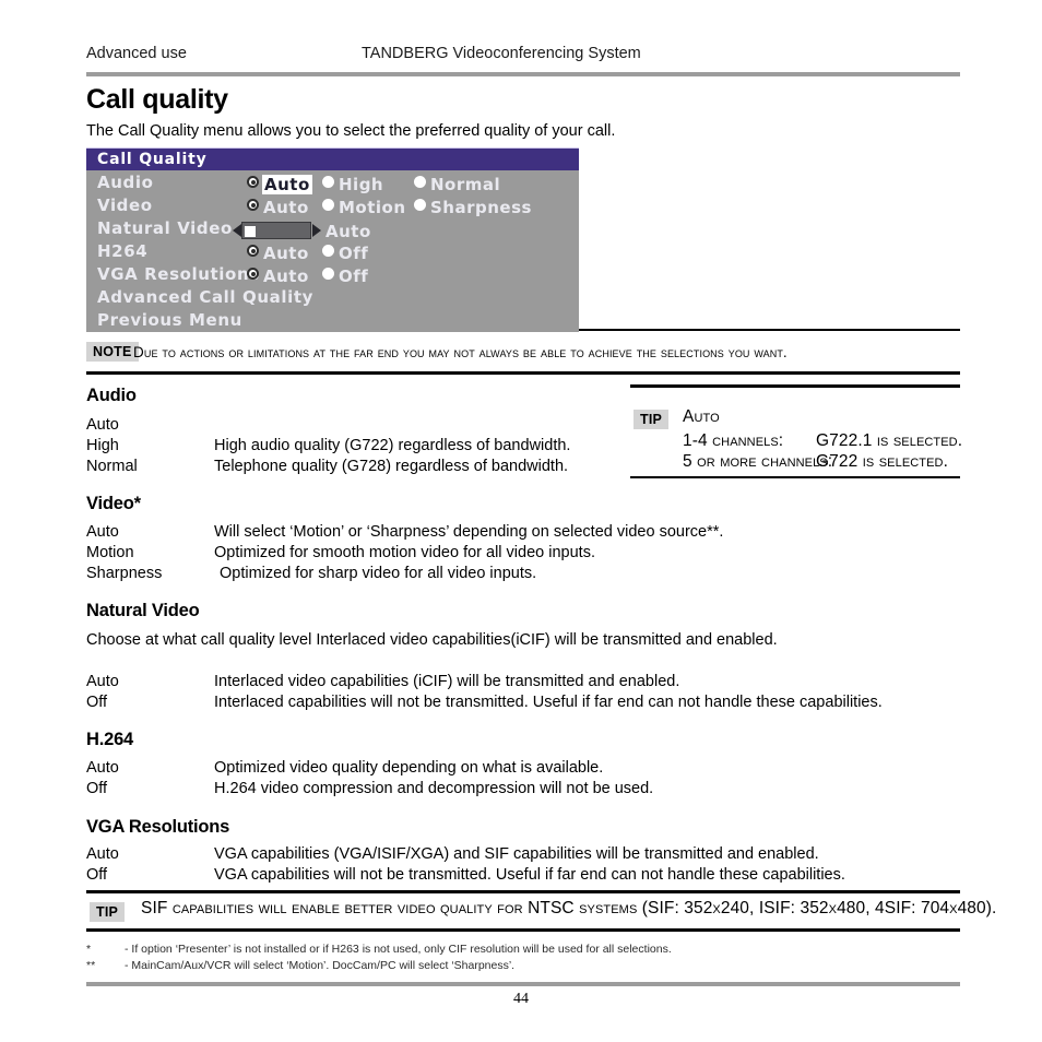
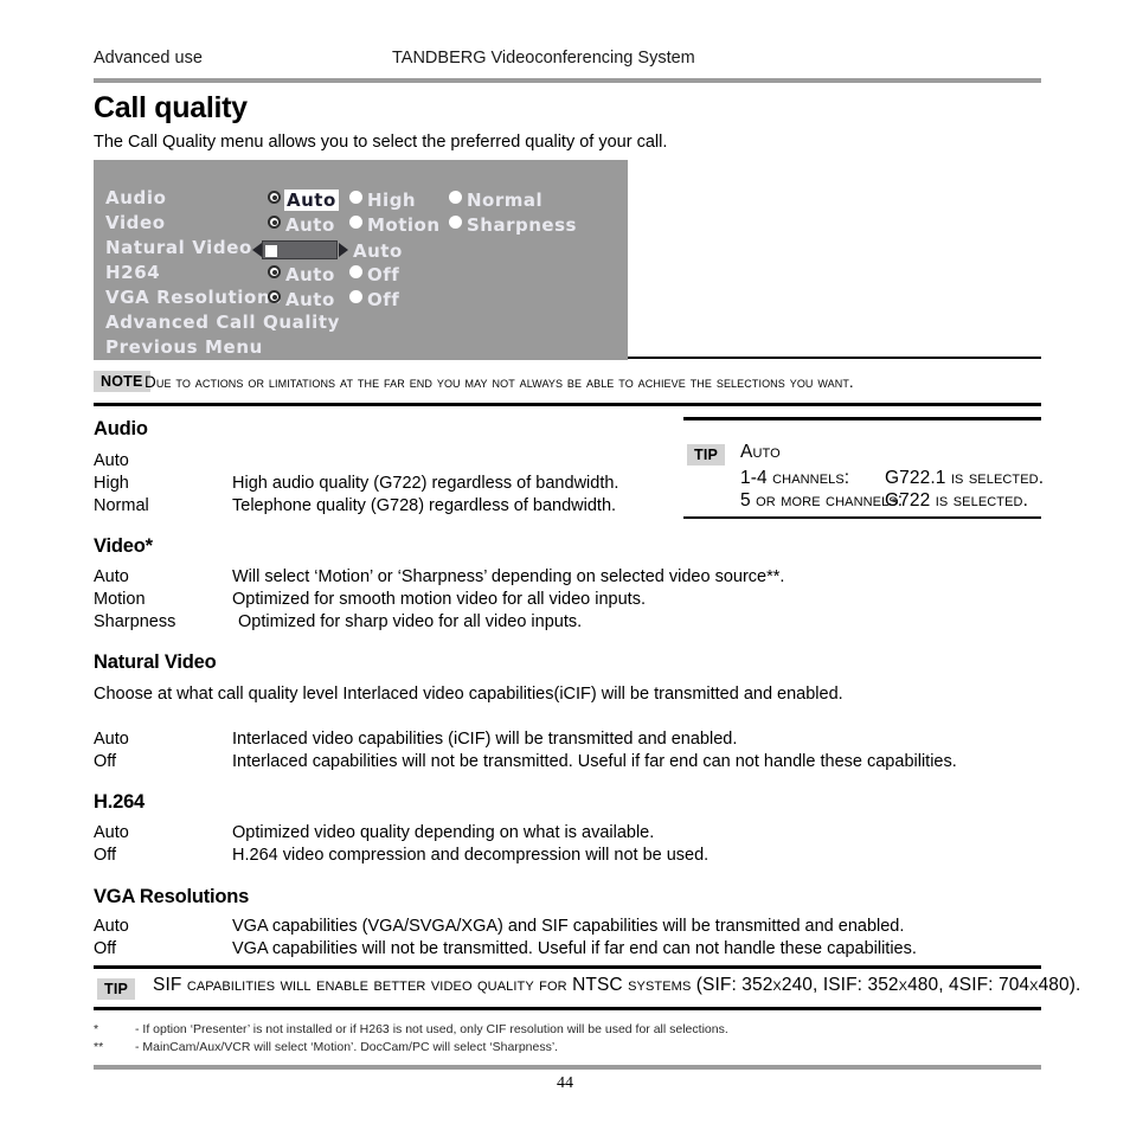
  Advanced use
  TANDBERG Videoconferencing System
  Call quality
  The Call Quality menu allows you to select the preferred quality of your call.
- Call Quality
  Audio
  Auto
  High
  Normal
  Video
  Auto
  Motion
  Sharpness
  Natural Video
  Auto
  H264
  Auto
  Off
  VGA Resolution
  Auto
  Off
  Advanced Call Quality
  Previous Menu
  NOTE
  Due to actions or limitations at the far end you may not always be able to achieve the selections you want.
  Audio
  Auto
  High
  High audio quality (G722) regardless of bandwidth.
  Normal
  Telephone quality (G728) regardless of bandwidth.
  TIP
  Auto
  1-4 channels:
  G722.1 is selected.
  5 or more channels:
  G722 is selected.
  Video*
  Auto
  Will select ‘Motion’ or ‘Sharpness’ depending on selected video source**.
  Motion
  Optimized for smooth motion video for all video inputs.
  Sharpness
  Optimized for sharp video for all video inputs.
  Natural Video
  Choose at what call quality level Interlaced video capabilities(iCIF) will be transmitted and enabled.
  Auto
  Interlaced video capabilities (iCIF) will be transmitted and enabled.
  Off
  Interlaced capabilities will not be transmitted. Useful if far end can not handle these capabilities.
  H.264
  Auto
  Optimized video quality depending on what is available.
  Off
  H.264 video compression and decompression will not be used.
  VGA Resolutions
  Auto
- VGA capabilities (VGA/ISIF/XGA) and SIF capabilities will be transmitted and enabled.
+ VGA capabilities (VGA/SVGA/XGA) and SIF capabilities will be transmitted and enabled.
  Off
  VGA capabilities will not be transmitted. Useful if far end can not handle these capabilities.
  TIP
  SIF capabilities will enable better video quality for NTSC systems (SIF: 352x240, ISIF: 352x480, 4SIF: 704x480).
  *
  - If option ‘Presenter’ is not installed or if H263 is not used, only CIF resolution will be used for all selections.
  **
  - MainCam/Aux/VCR will select ‘Motion’. DocCam/PC will select ‘Sharpness’.
  44
